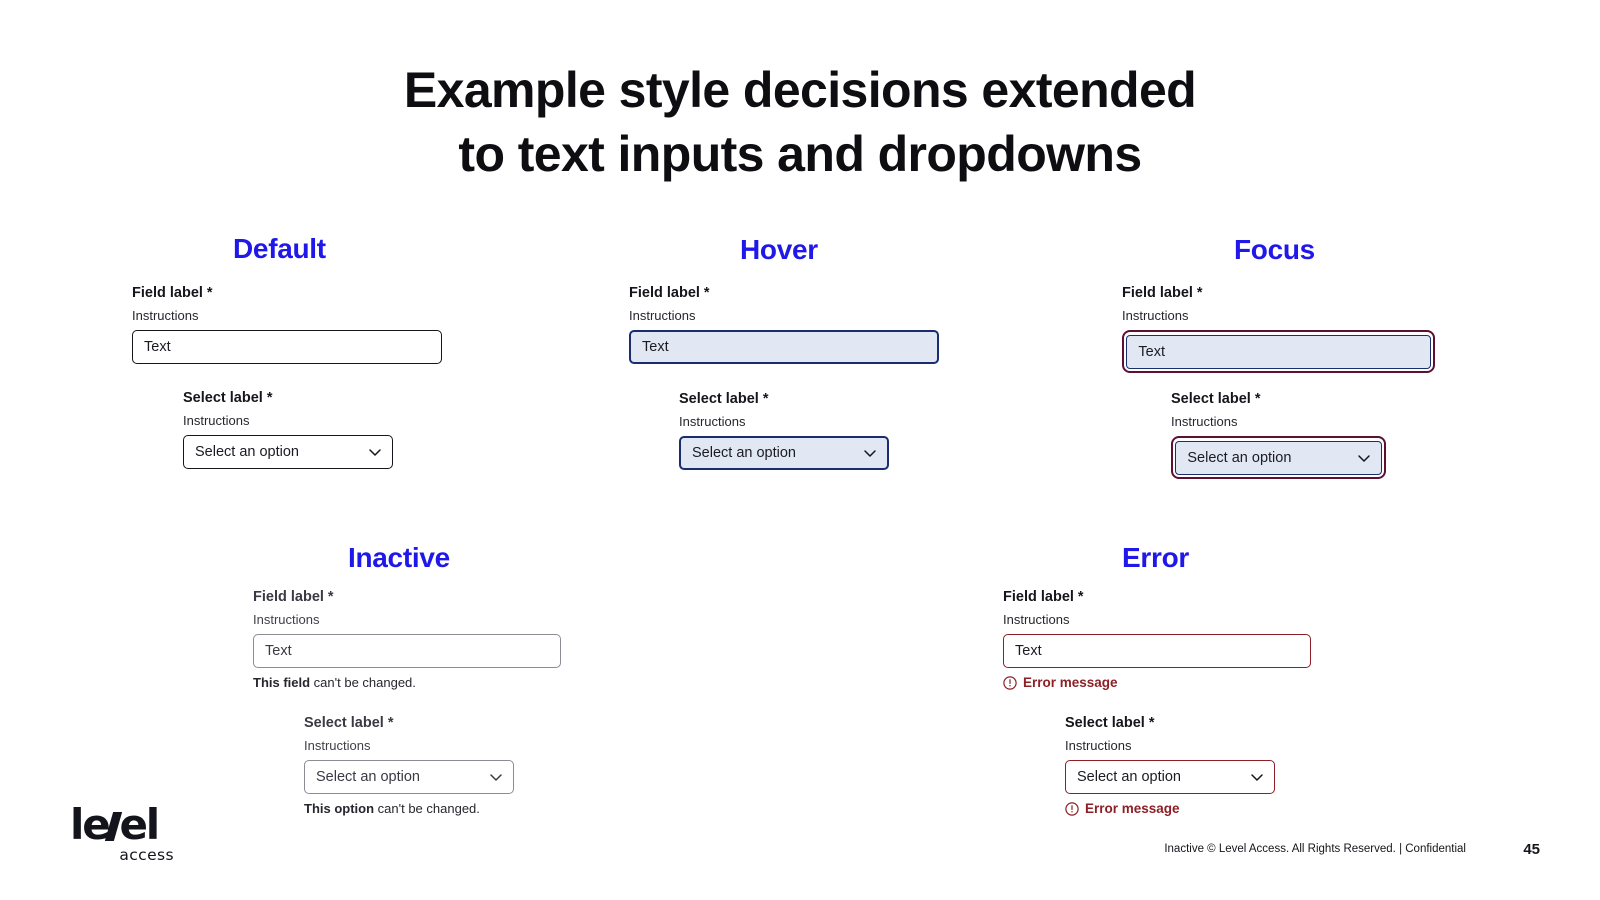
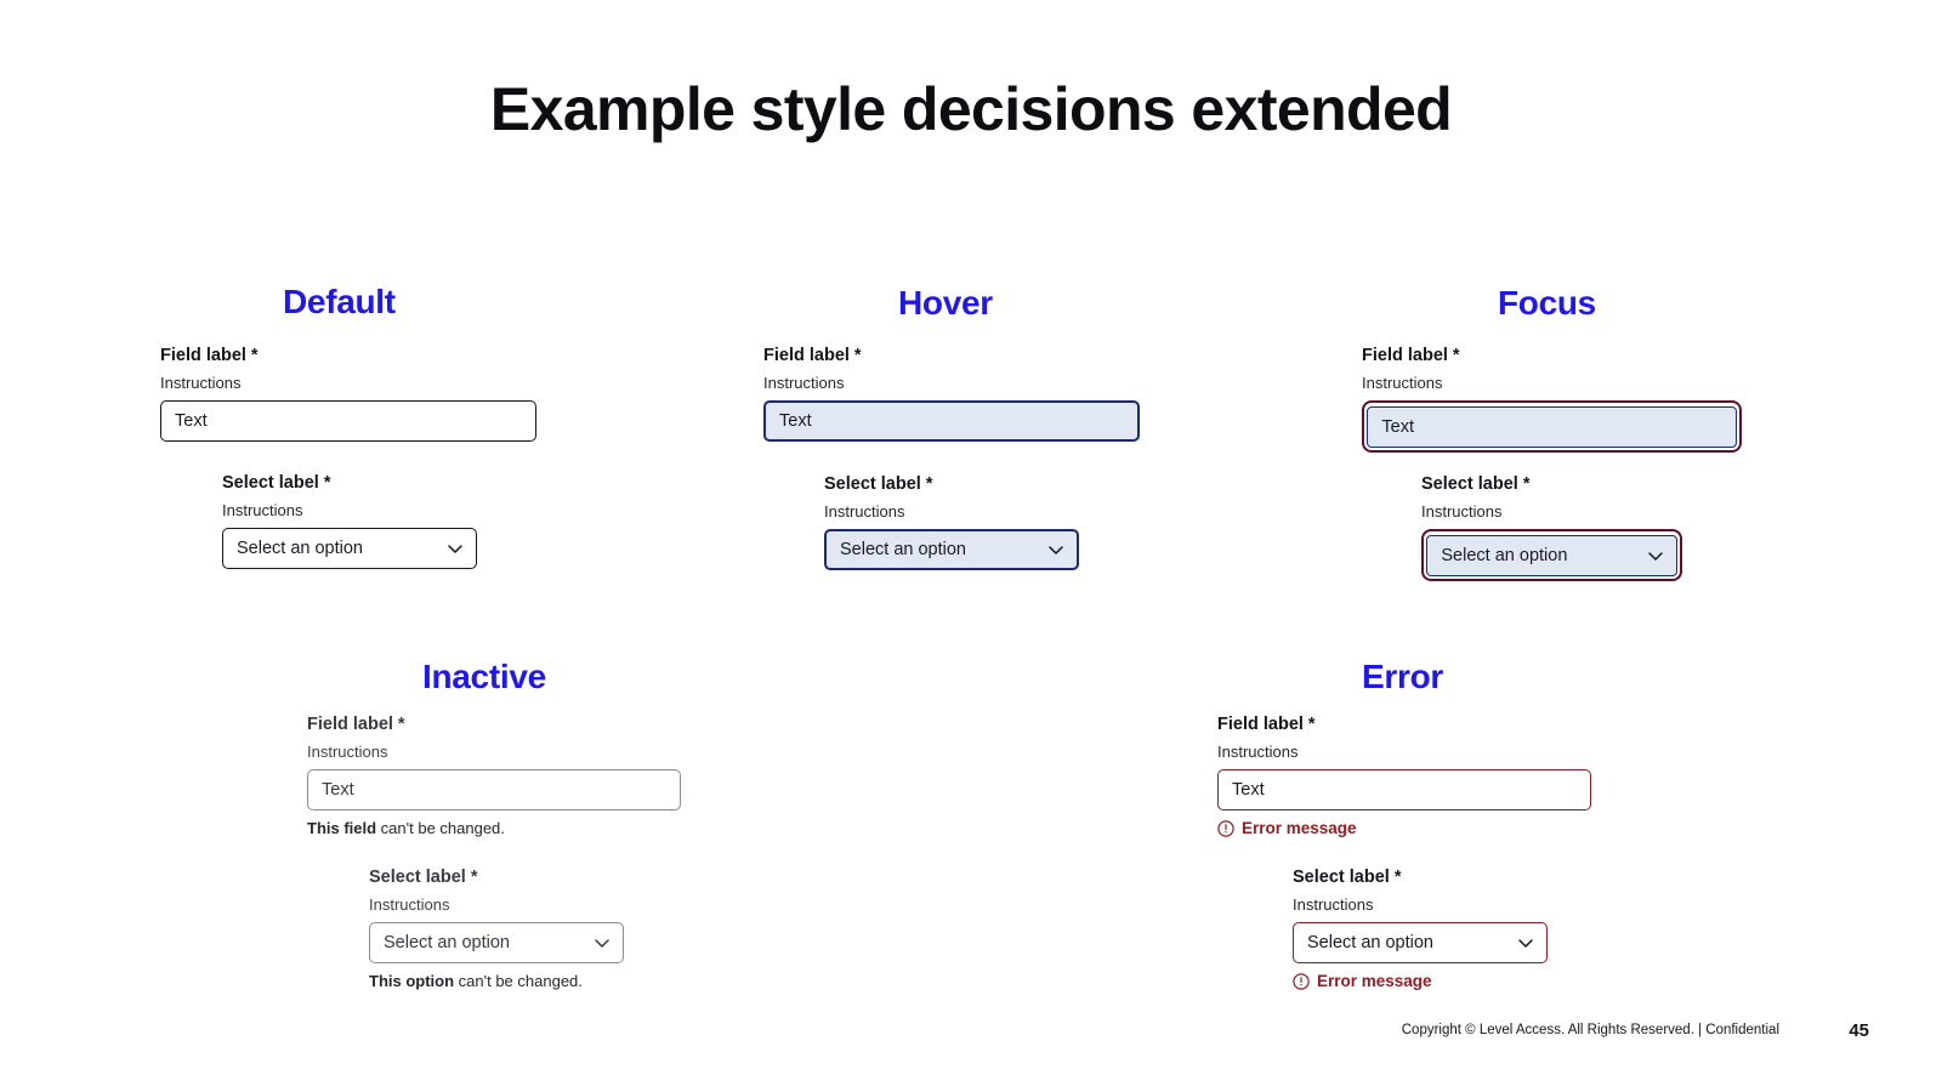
  Example style decisions extended
- to text inputs and dropdowns
  Default
  Field label *
  Instructions
  Text
  Select label *
  Instructions
  Select an option
  Hover
  Field label *
  Instructions
  Text
  Select label *
  Instructions
  Select an option
  Focus
  Field label *
  Instructions
  Text
  Select label *
  Instructions
  Select an option
  Inactive
  Field label *
  Instructions
  Text
  This field can't be changed.
  Select label *
  Instructions
  Select an option
  This option can't be changed.
  Error
  Field label *
  Instructions
  Text
  Error message
  Select label *
  Instructions
  Select an option
  Error message
- le el
- access
- Inactive © Level Access. All Rights Reserved. | Confidential
+ Copyright © Level Access. All Rights Reserved. | Confidential
  45
